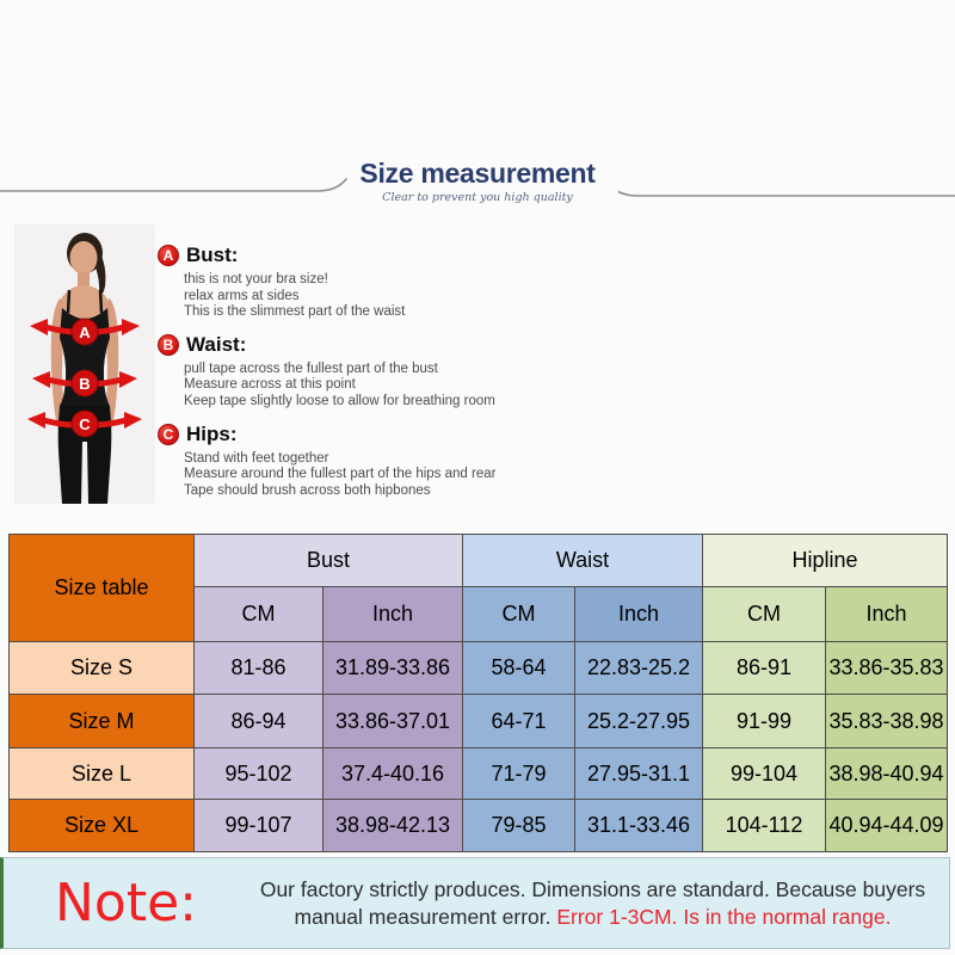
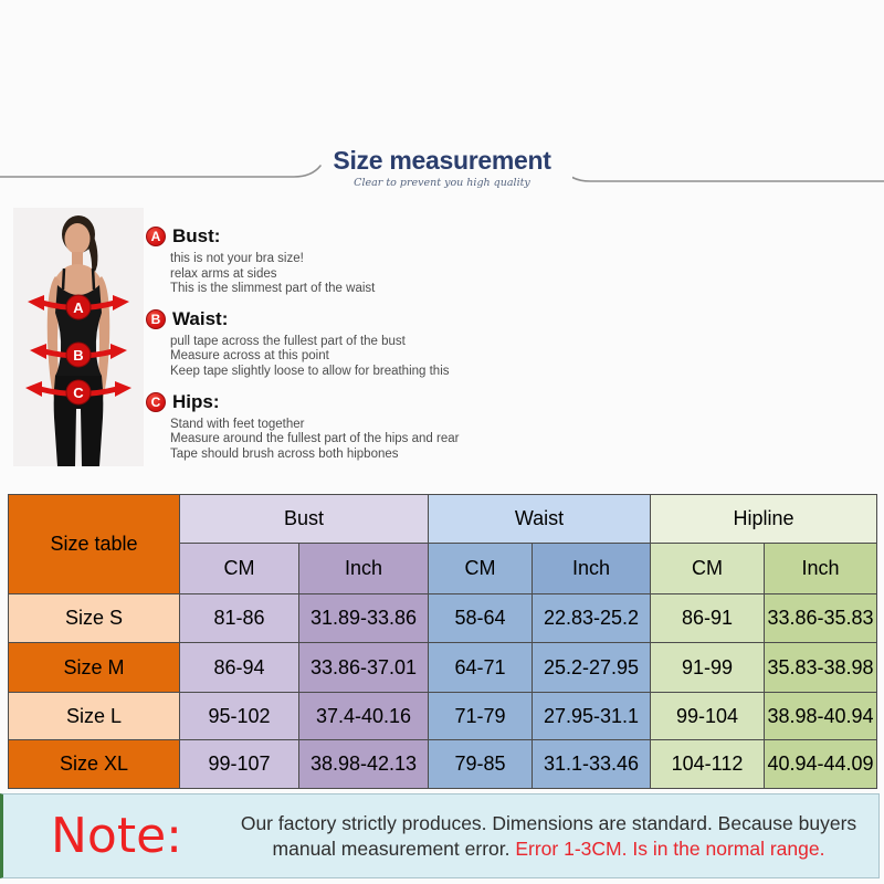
  Size measurement
  Clear to prevent you high quality
  A
  B
  C
  A
  Bust:
  this is not your bra size!
  relax arms at sides
  This is the slimmest part of the waist
  B
  Waist:
  pull tape across the fullest part of the bust
  Measure across at this point
- Keep tape slightly loose to allow for breathing room
+ Keep tape slightly loose to allow for breathing this
  C
  Hips:
  Stand with feet together
  Measure around the fullest part of the hips and rear
  Tape should brush across both hipbones
  Size table	Bust	Waist	Hipline
  CM	Inch	CM	Inch	CM	Inch
  Size S	81-86	31.89-33.86	58-64	22.83-25.2	86-91	33.86-35.83
  Size M	86-94	33.86-37.01	64-71	25.2-27.95	91-99	35.83-38.98
  Size L	95-102	37.4-40.16	71-79	27.95-31.1	99-104	38.98-40.94
  Size XL	99-107	38.98-42.13	79-85	31.1-33.46	104-112	40.94-44.09
  Note:
  Our factory strictly produces. Dimensions are standard. Because buyers
  manual measurement error. Error 1-3CM. Is in the normal range.
